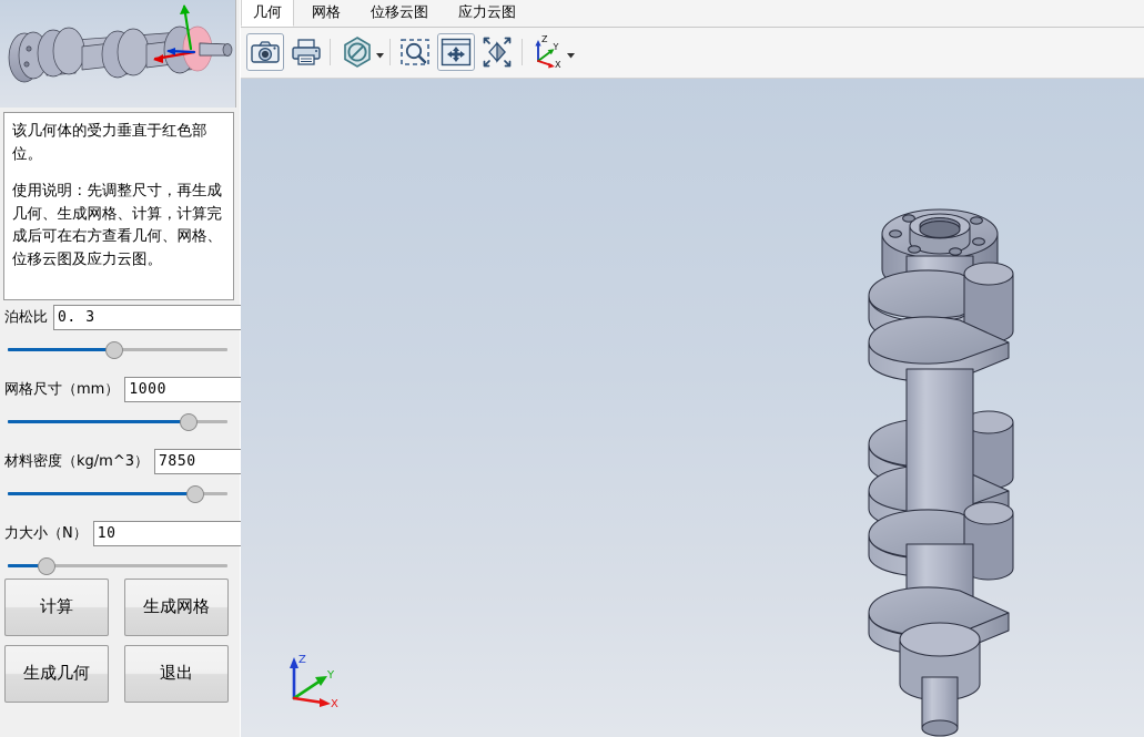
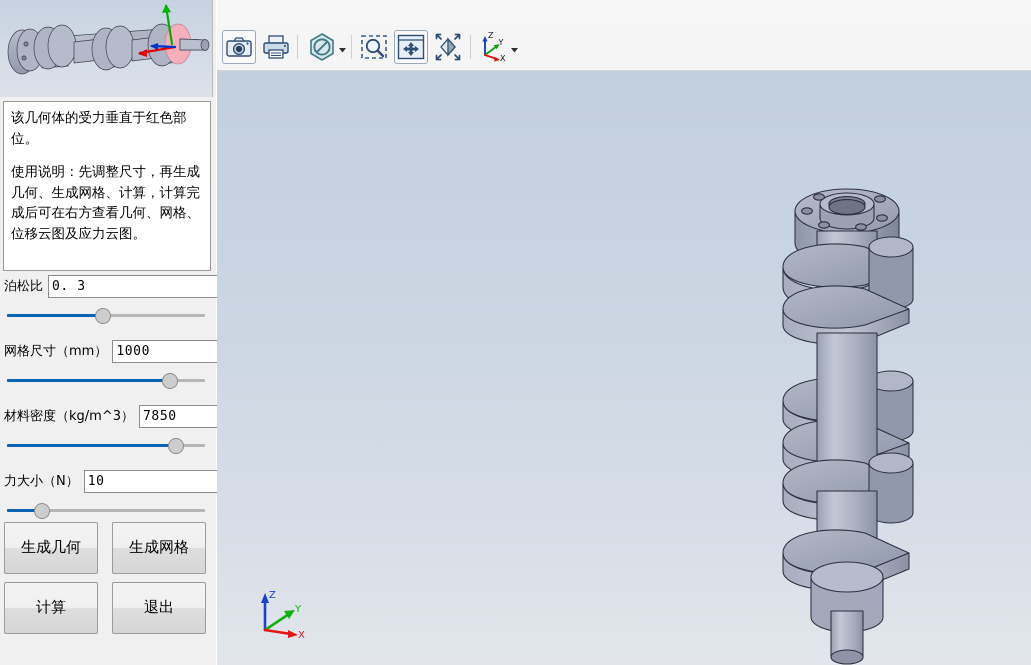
  该几何体的受力垂直于红色部位。
  使用说明：先调整尺寸，再生成几何、生成网格、计算，计算完成后可在右方查看几何、网格、位移云图及应力云图。
  泊松比
  0. 3
  网格尺寸（mm）
  1000
  材料密度（kg/m^3）
  7850
  力大小（N）
  10
- 计算
+ 生成几何
  生成网格
- 生成几何
+ 计算
  退出
- 几何
- 网格
- 位移云图
- 应力云图
  Z
  Y
  X
  Z
  Y
  X
